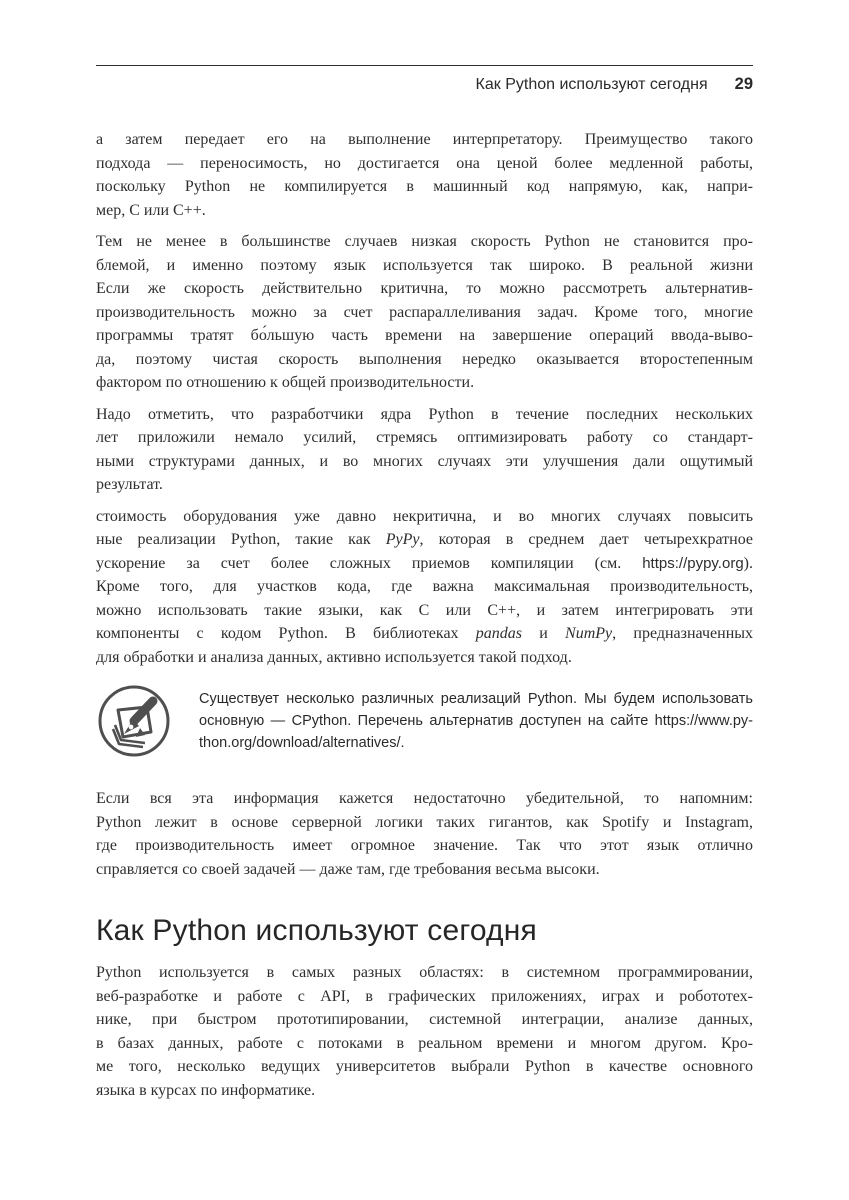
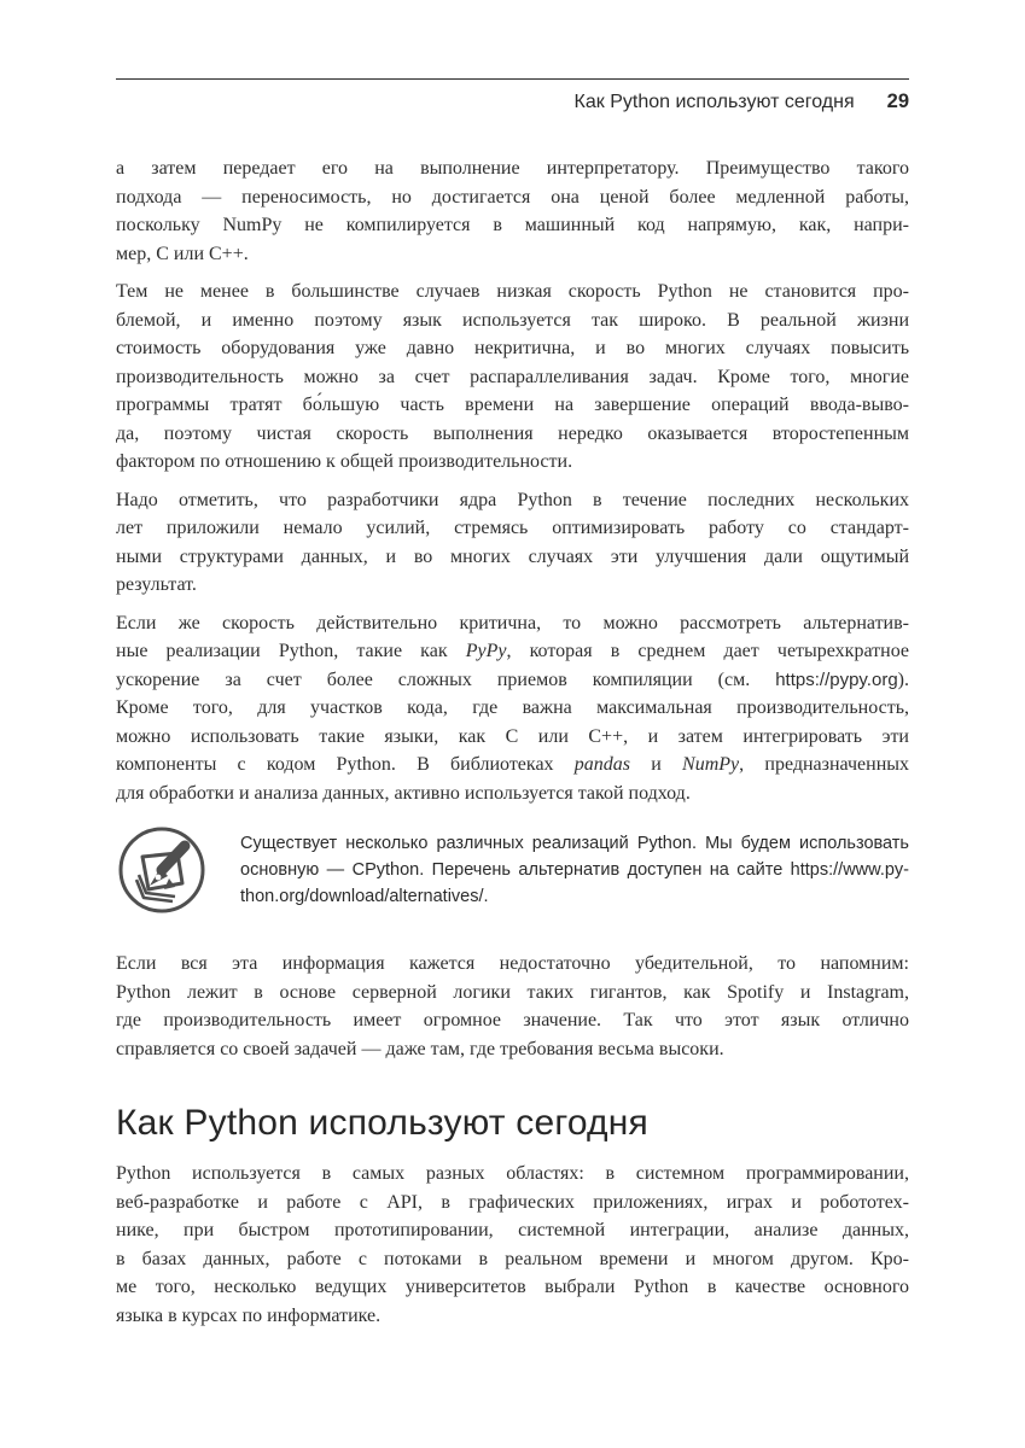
  Как Python используют сегодня
  29
  а затем передает его на выполнение интерпретатору. Преимущество такого
  подхода — переносимость, но достигается она ценой более медленной работы,
- поскольку Python не компилируется в машинный код напрямую, как, напри-
+ поскольку NumPy не компилируется в машинный код напрямую, как, напри-
  мер, C или C++.
  Тем не менее в большинстве случаев низкая скорость Python не становится про-
  блемой, и именно поэтому язык используется так широко. В реальной жизни
- Если же скорость действительно критична, то можно рассмотреть альтернатив-
+ стоимость оборудования уже давно некритична, и во многих случаях повысить
  производительность можно за счет распараллеливания задач. Кроме того, многие
  программы тратят бо́льшую часть времени на завершение операций ввода-выво-
  да, поэтому чистая скорость выполнения нередко оказывается второстепенным
  фактором по отношению к общей производительности.
  Надо отметить, что разработчики ядра Python в течение последних нескольких
  лет приложили немало усилий, стремясь оптимизировать работу со стандарт-
  ными структурами данных, и во многих случаях эти улучшения дали ощутимый
  результат.
- стоимость оборудования уже давно некритична, и во многих случаях повысить
+ Если же скорость действительно критична, то можно рассмотреть альтернатив-
  ные реализации Python, такие как PyPy, которая в среднем дает четырехкратное
  ускорение за счет более сложных приемов компиляции (см. https://pypy.org).
  Кроме того, для участков кода, где важна максимальная производительность,
  можно использовать такие языки, как C или C++, и затем интегрировать эти
  компоненты с кодом Python. В библиотеках pandas и NumPy, предназначенных
  для обработки и анализа данных, активно используется такой подход.
  Существует несколько различных реализаций Python. Мы будем использовать
  основную — CPython. Перечень альтернатив доступен на сайте https://www.py-
  thon.org/download/alternatives/.
  Если вся эта информация кажется недостаточно убедительной, то напомним:
  Python лежит в основе серверной логики таких гигантов, как Spotify и Instagram,
  где производительность имеет огромное значение. Так что этот язык отлично
  справляется со своей задачей — даже там, где требования весьма высоки.
  Как Python используют сегодня
  Python используется в самых разных областях: в системном программировании,
  веб-разработке и работе с API, в графических приложениях, играх и робототех-
  нике, при быстром прототипировании, системной интеграции, анализе данных,
  в базах данных, работе с потоками в реальном времени и многом другом. Кро-
  ме того, несколько ведущих университетов выбрали Python в качестве основного
  языка в курсах по информатике.
